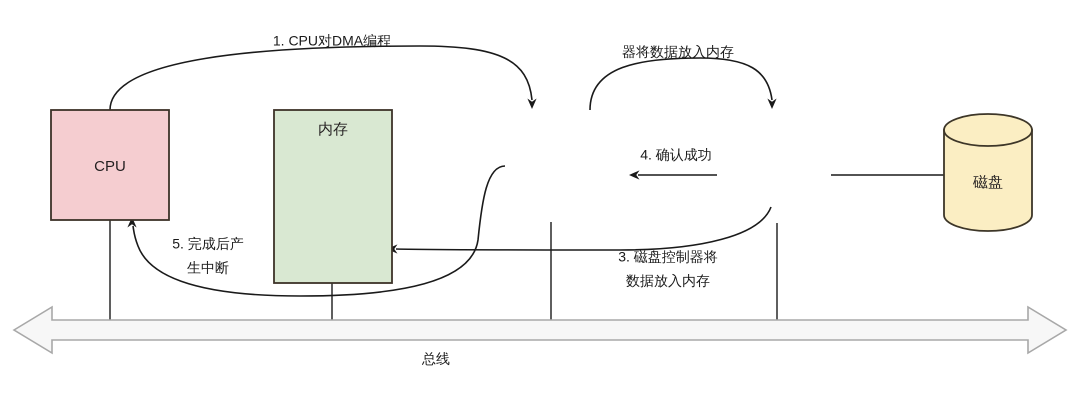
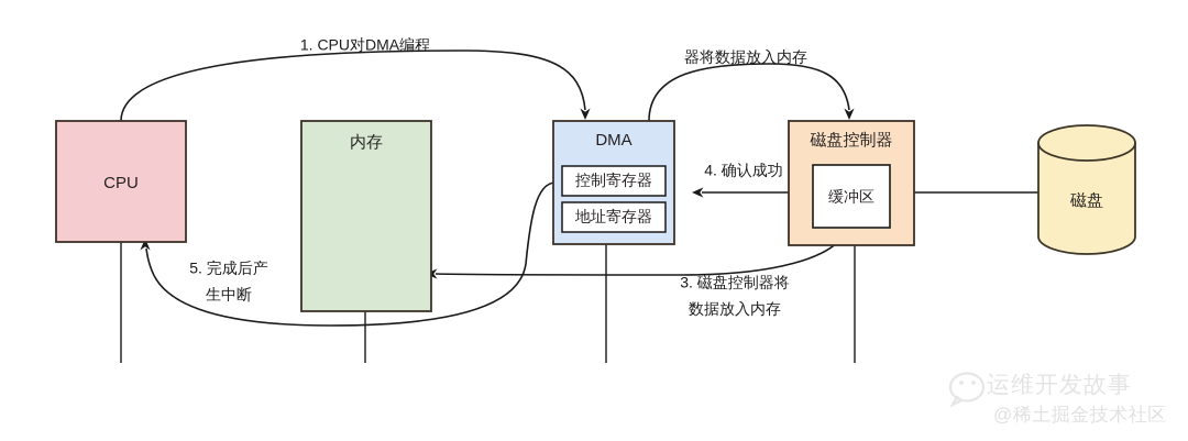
  CPU
  内存
+ DMA
+ 控制寄存器
+ 地址寄存器
+ 磁盘控制器
+ 缓冲区
  磁盘
- 总线
  1. CPU对DMA编程
  器将数据放入内存
  3. 磁盘控制器将
  数据放入内存
  4. 确认成功
  5. 完成后产
  生中断
+ 运维开发故事
+ @稀土掘金技术社区
